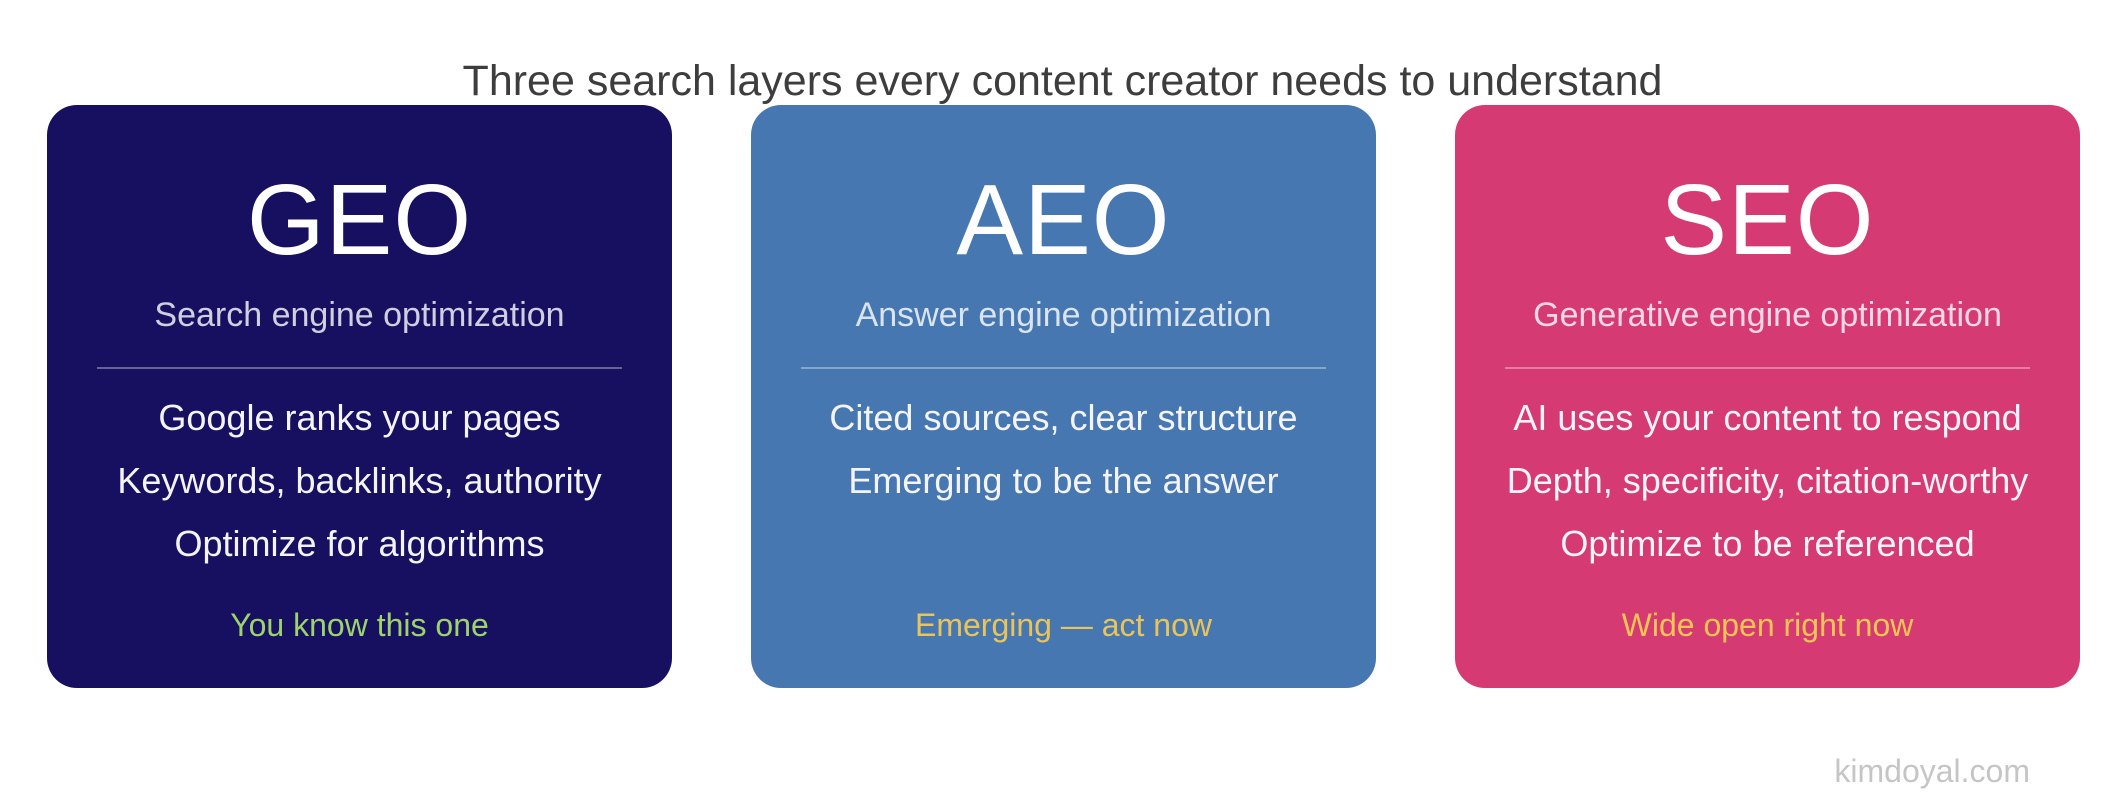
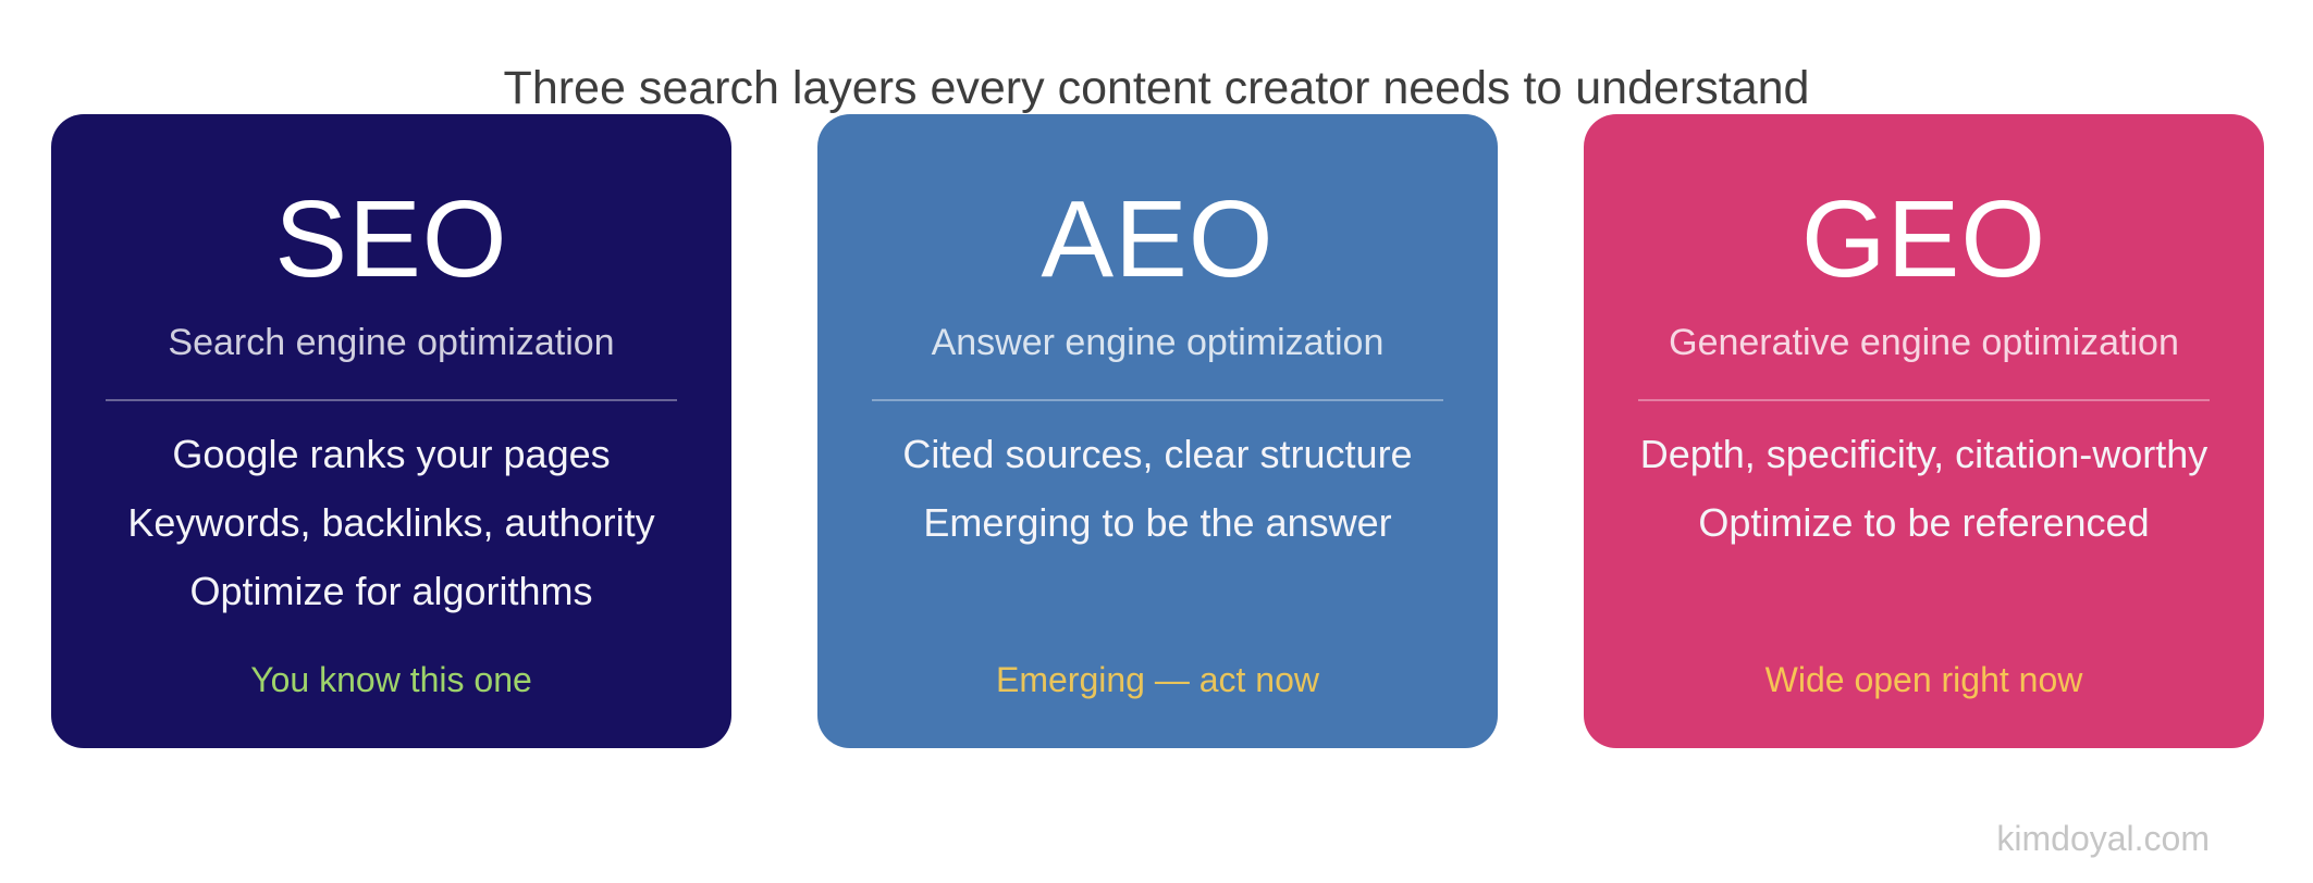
  Three search layers every content creator needs to understand
- GEO
+ SEO
  Search engine optimization
  Google ranks your pages
  Keywords, backlinks, authority
  Optimize for algorithms
  You know this one
  AEO
  Answer engine optimization
  Cited sources, clear structure
  Emerging to be the answer
  Emerging — act now
- SEO
+ GEO
  Generative engine optimization
- AI uses your content to respond
  Depth, specificity, citation-worthy
  Optimize to be referenced
  Wide open right now
  kimdoyal.com
